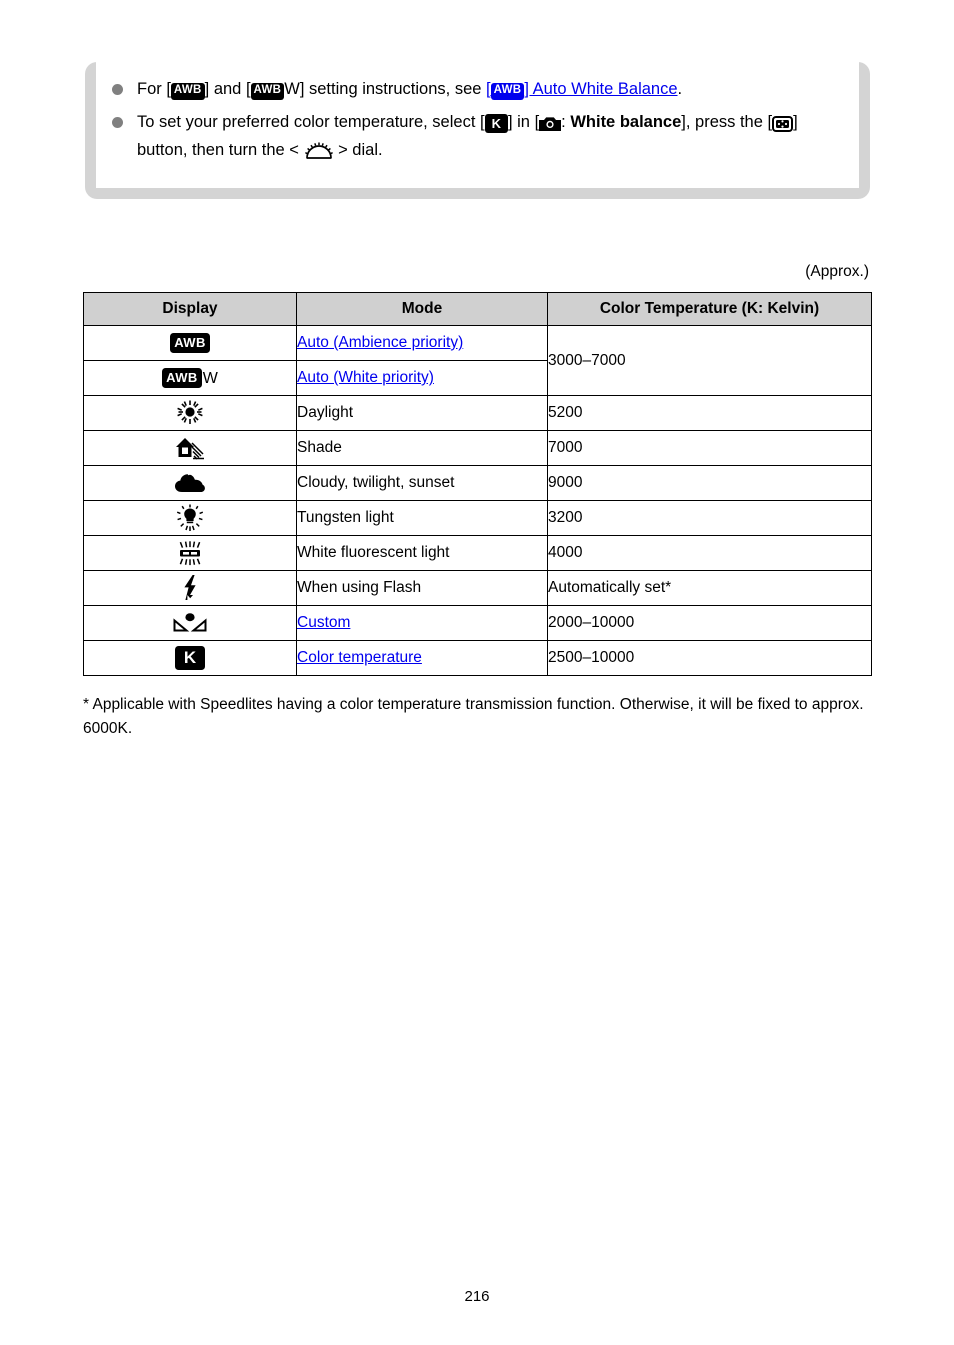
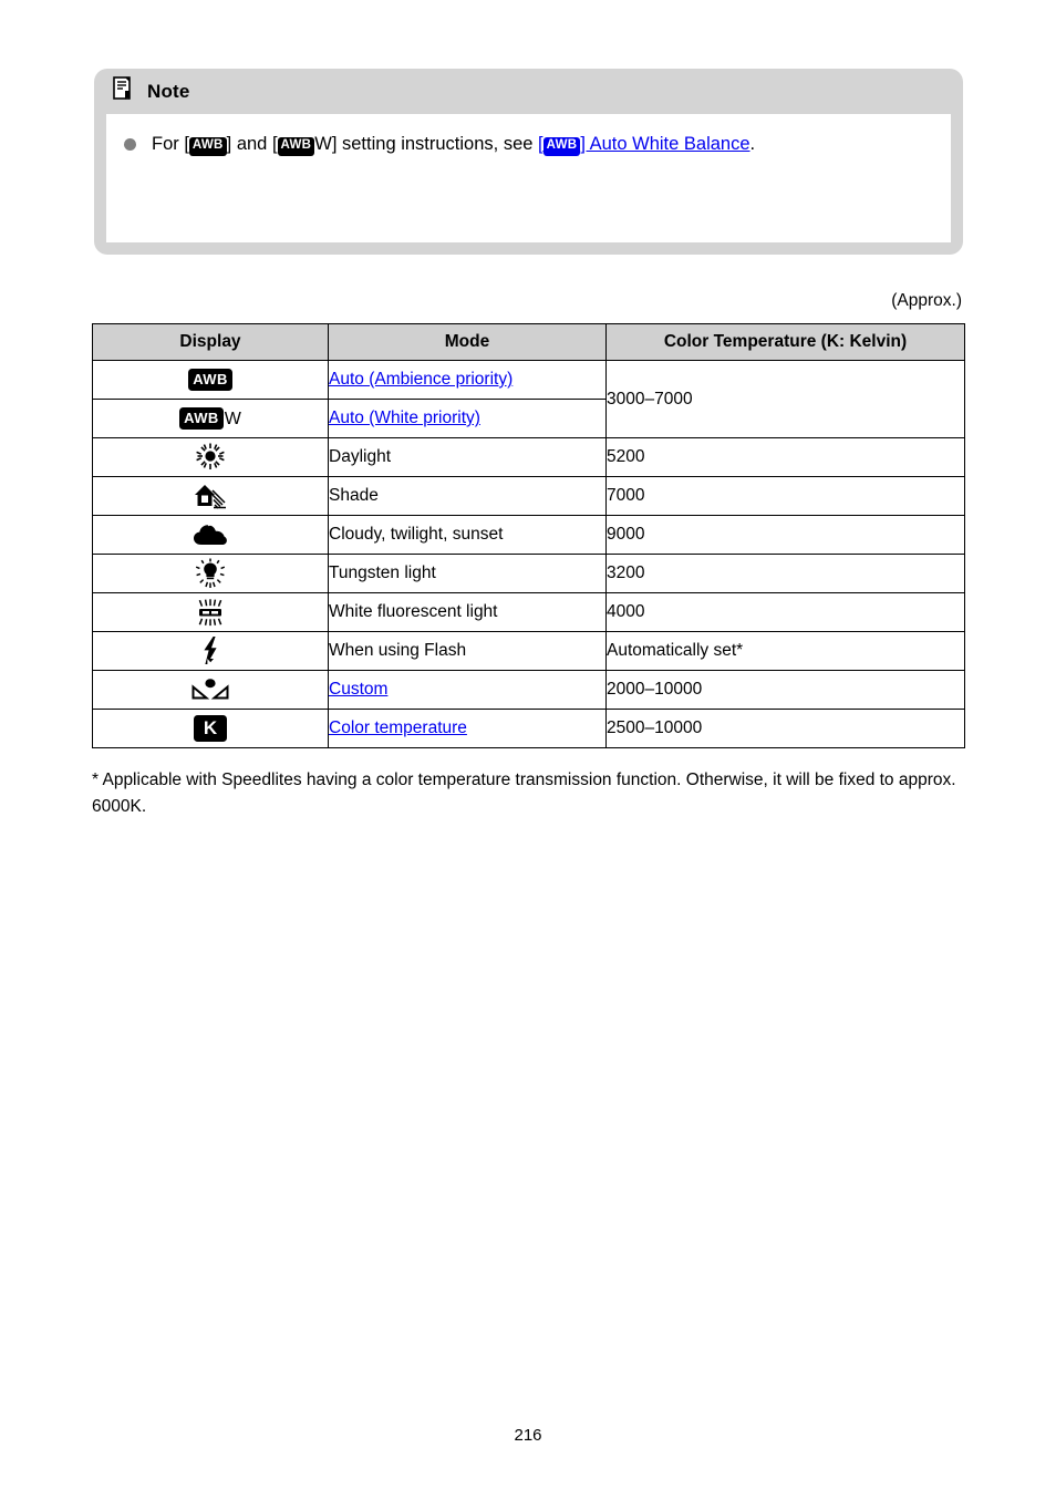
+ Note
  For [ AWB ] and [ AWB W] setting instructions, see [ AWB ] Auto White Balance.
- To set your preferred color temperature, select [ K ] in [ : White balance], press the [ ] button, then turn the < > dial.
  (Approx.)
  Display	Mode	Color Temperature (K: Kelvin)
  AWB	Auto (Ambience priority)	3000–7000
  AWB W	Auto (White priority)
  	Daylight	5200
  	Shade	7000
  	Cloudy, twilight, sunset	9000
  	Tungsten light	3200
  	White fluorescent light	4000
  	When using Flash	Automatically set*
  	Custom	2000–10000
  K	Color temperature	2500–10000
  * Applicable with Speedlites having a color temperature transmission function. Otherwise, it will be fixed to approx. 6000K.
  216
